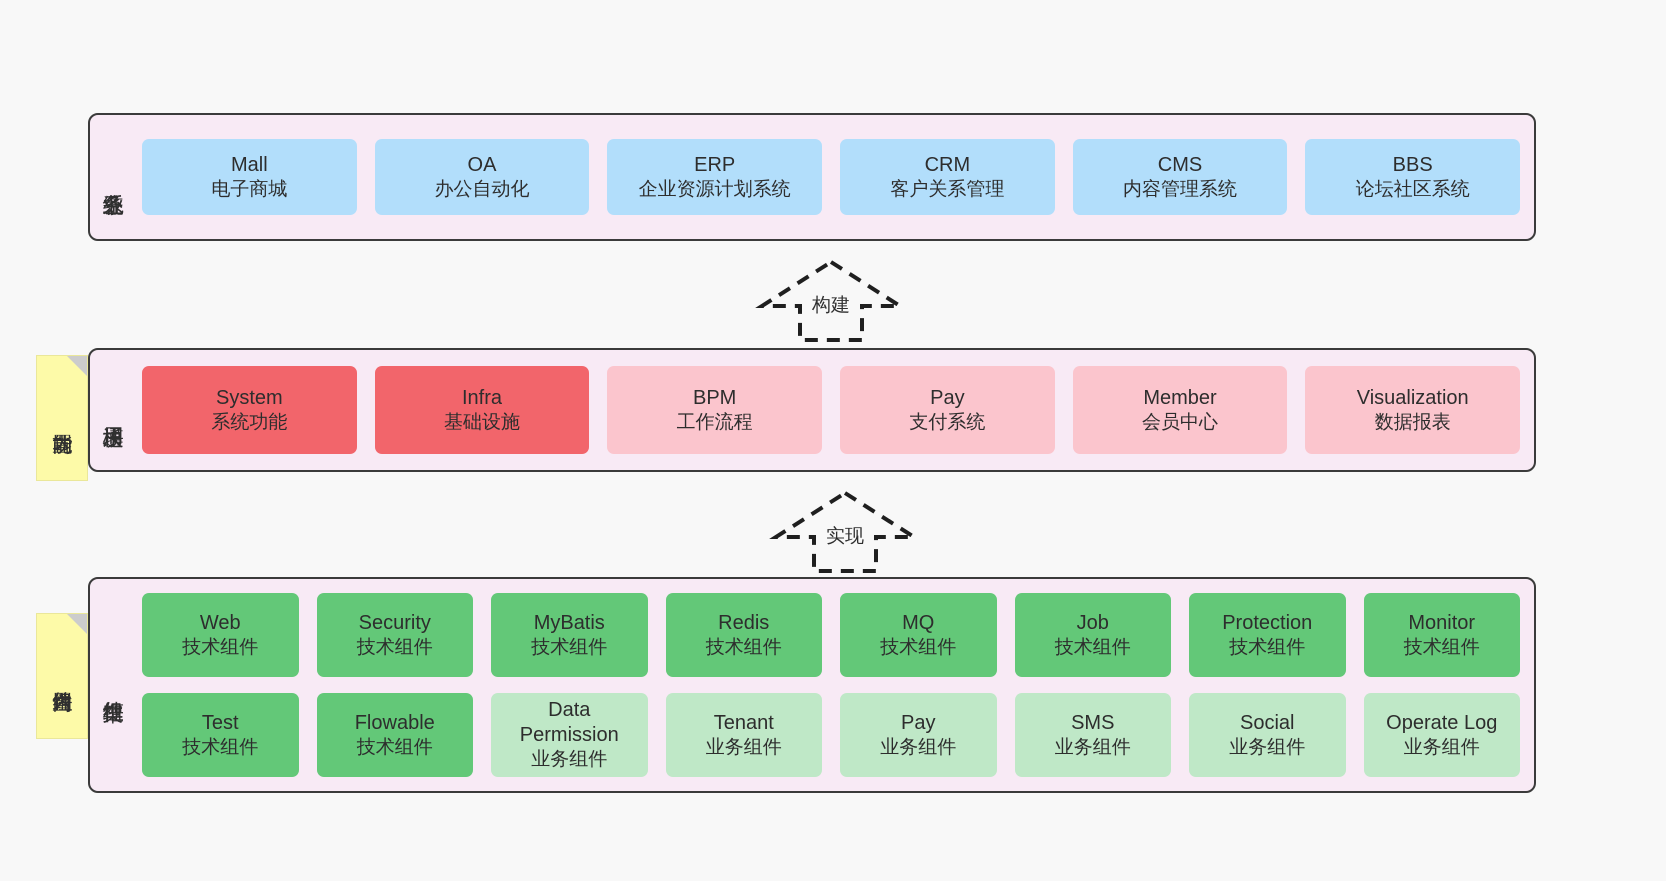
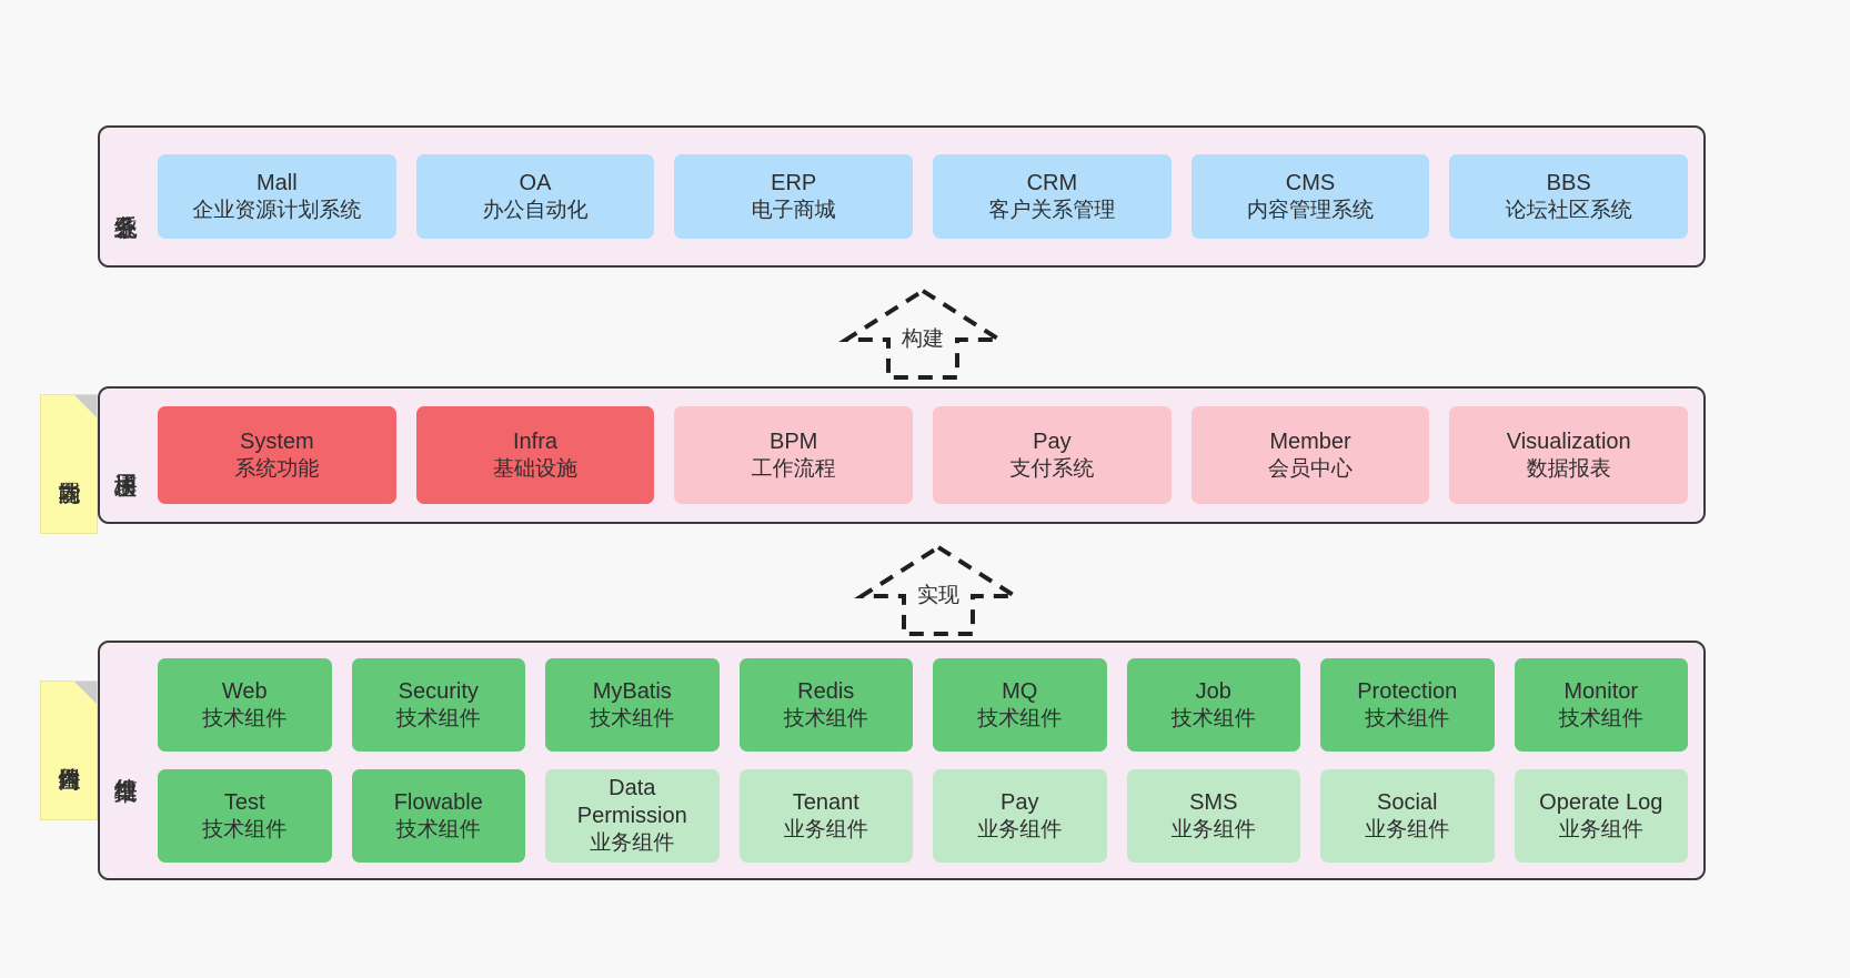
  Mall
- 电子商城
+ 企业资源计划系统
  OA
  办公自动化
  ERP
- 企业资源计划系统
+ 电子商城
  CRM
  客户关系管理
  CMS
  内容管理系统
  BBS
  论坛社区系统
  构建
  System
  系统功能
  Infra
  基础设施
  BPM
  工作流程
  Pay
  支付系统
  Member
  会员中心
  Visualization
  数据报表
  实现
  Web
  技术组件
  Security
  技术组件
  MyBatis
  技术组件
  Redis
  技术组件
  MQ
  技术组件
  Job
  技术组件
  Protection
  技术组件
  Monitor
  技术组件
  Test
  技术组件
  Flowable
  技术组件
  Data Permission
  业务组件
  Tenant
  业务组件
  Pay
  业务组件
  SMS
  业务组件
  Social
  业务组件
  Operate Log
  业务组件
